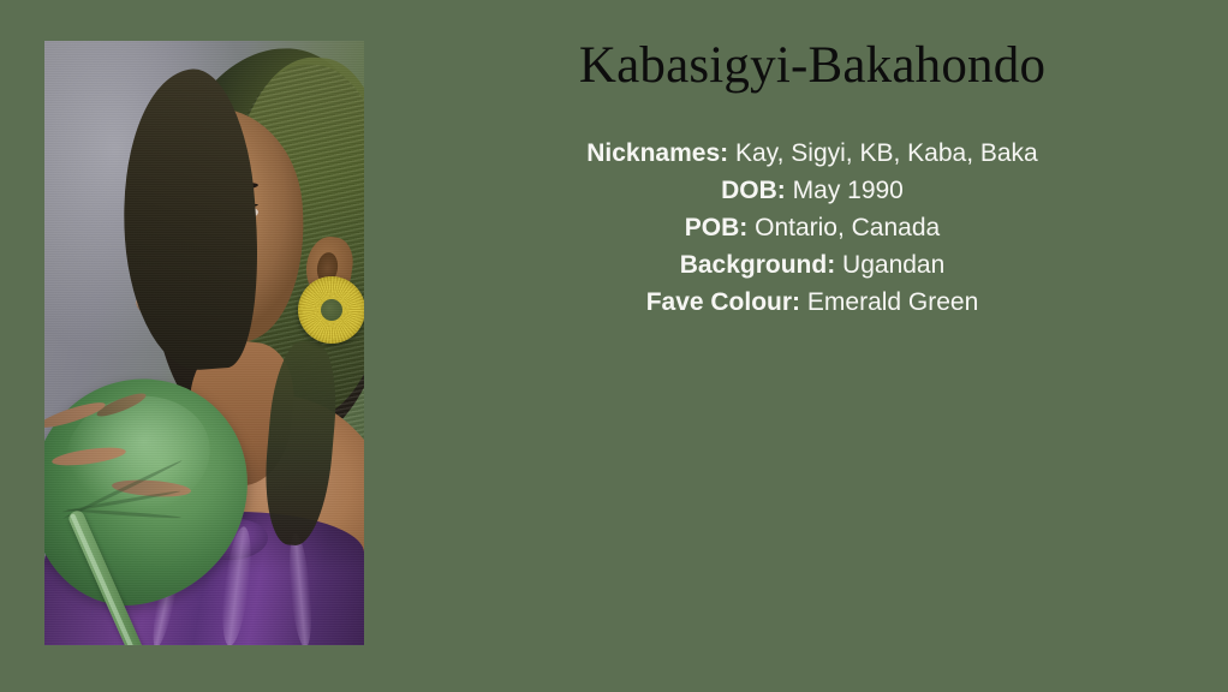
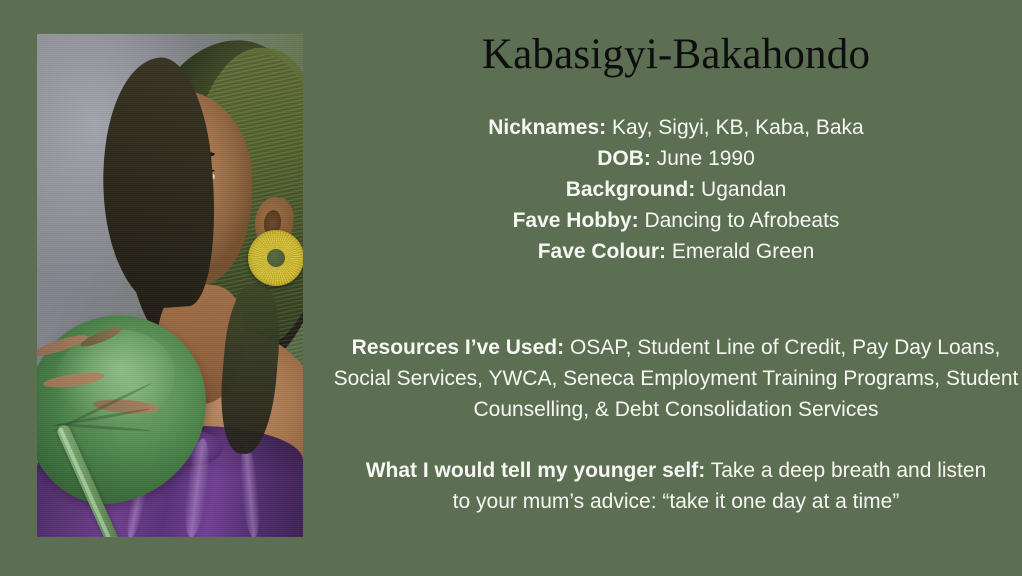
  Kabasigyi-Bakahondo
  Nicknames: Kay, Sigyi, KB, Kaba, Baka
- DOB: May 1990
+ DOB: June 1990
- POB: Ontario, Canada
  Background: Ugandan
+ Fave Hobby: Dancing to Afrobeats
  Fave Colour: Emerald Green
+ Resources I’ve Used: OSAP, Student Line of Credit, Pay Day Loans, Social Services, YWCA, Seneca Employment Training Programs, Student Counselling, & Debt Consolidation Services
+ What I would tell my younger self: Take a deep breath and listen to your mum’s advice: “take it one day at a time”
